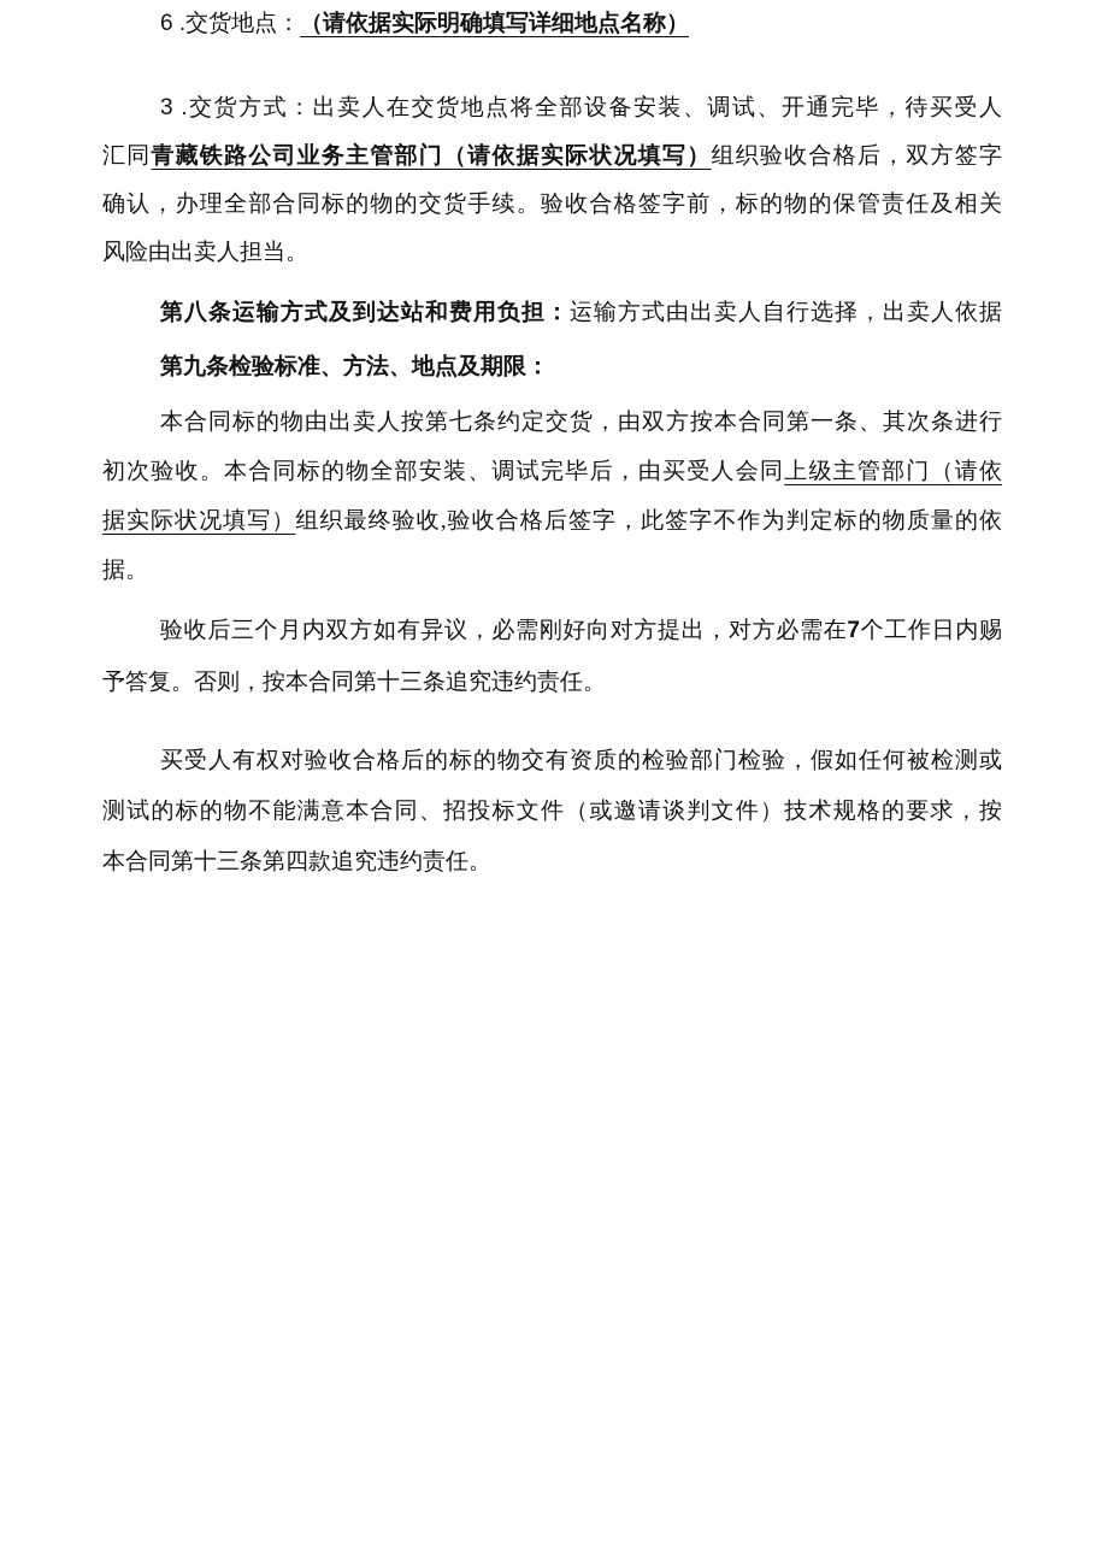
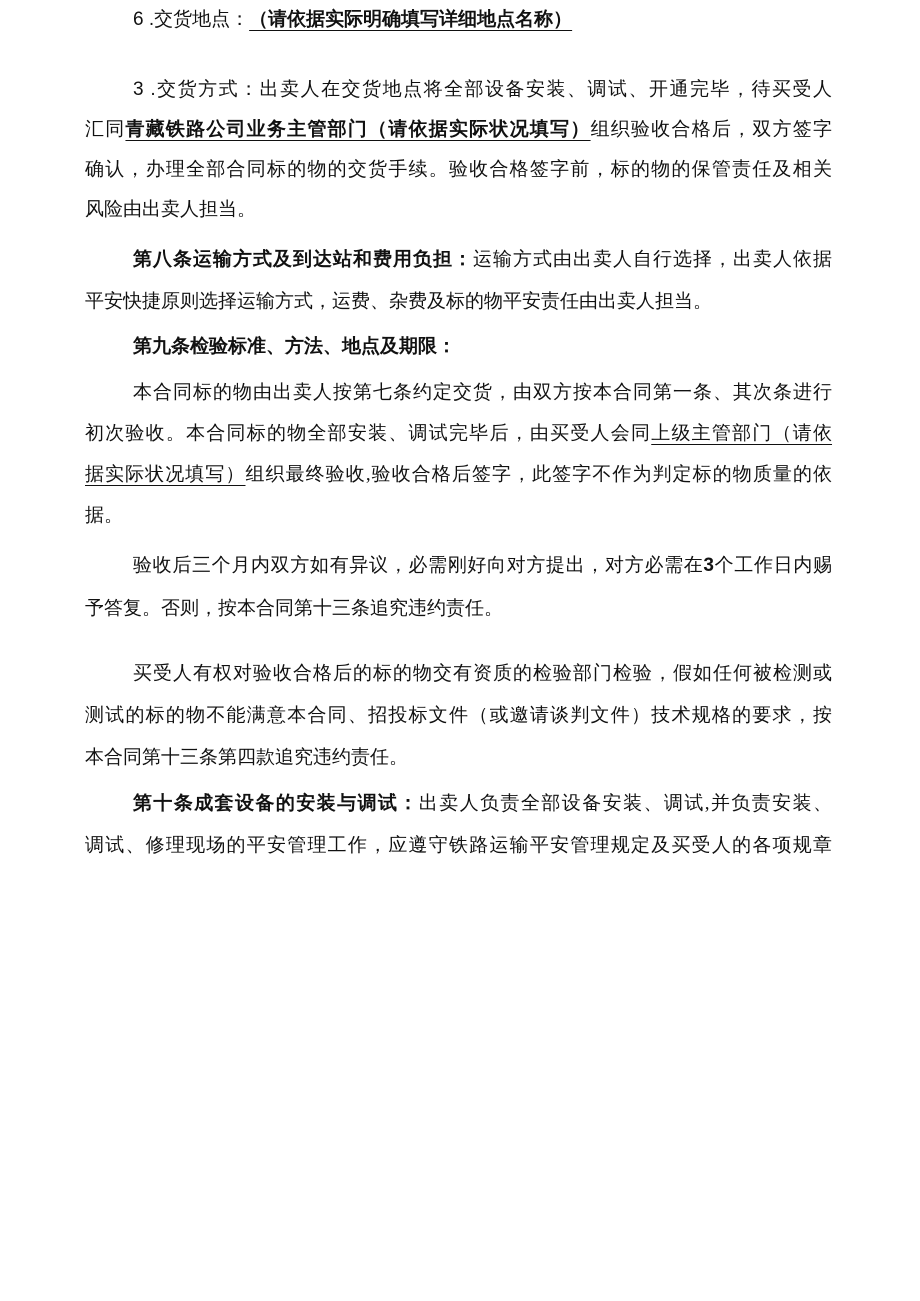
  6 .交货地点：（请依据实际明确填写详细地点名称）
  3 .交货方式：出卖人在交货地点将全部设备安装、调试、开通完毕，待买受人
  汇同青藏铁路公司业务主管部门（请依据实际状况填写）组织验收合格后，双方签字
  确认，办理全部合同标的物的交货手续。验收合格签字前，标的物的保管责任及相关
  风险由出卖人担当。
  第八条运输方式及到达站和费用负担：运输方式由出卖人自行选择，出卖人依据
+ 平安快捷原则选择运输方式，运费、杂费及标的物平安责任由出卖人担当。
  第九条检验标准、方法、地点及期限：
  本合同标的物由出卖人按第七条约定交货，由双方按本合同第一条、其次条进行
  初次验收。本合同标的物全部安装、调试完毕后，由买受人会同上级主管部门（请依
  据实际状况填写）组织最终验收,验收合格后签字，此签字不作为判定标的物质量的依
  据。
- 验收后三个月内双方如有异议，必需刚好向对方提出，对方必需在7个工作日内赐
+ 验收后三个月内双方如有异议，必需刚好向对方提出，对方必需在3个工作日内赐
  予答复。否则，按本合同第十三条追究违约责任。
  买受人有权对验收合格后的标的物交有资质的检验部门检验，假如任何被检测或
  测试的标的物不能满意本合同、招投标文件（或邀请谈判文件）技术规格的要求，按
  本合同第十三条第四款追究违约责任。
+ 第十条成套设备的安装与调试：出卖人负责全部设备安装、调试,并负责安装、
+ 调试、修理现场的平安管理工作，应遵守铁路运输平安管理规定及买受人的各项规章
